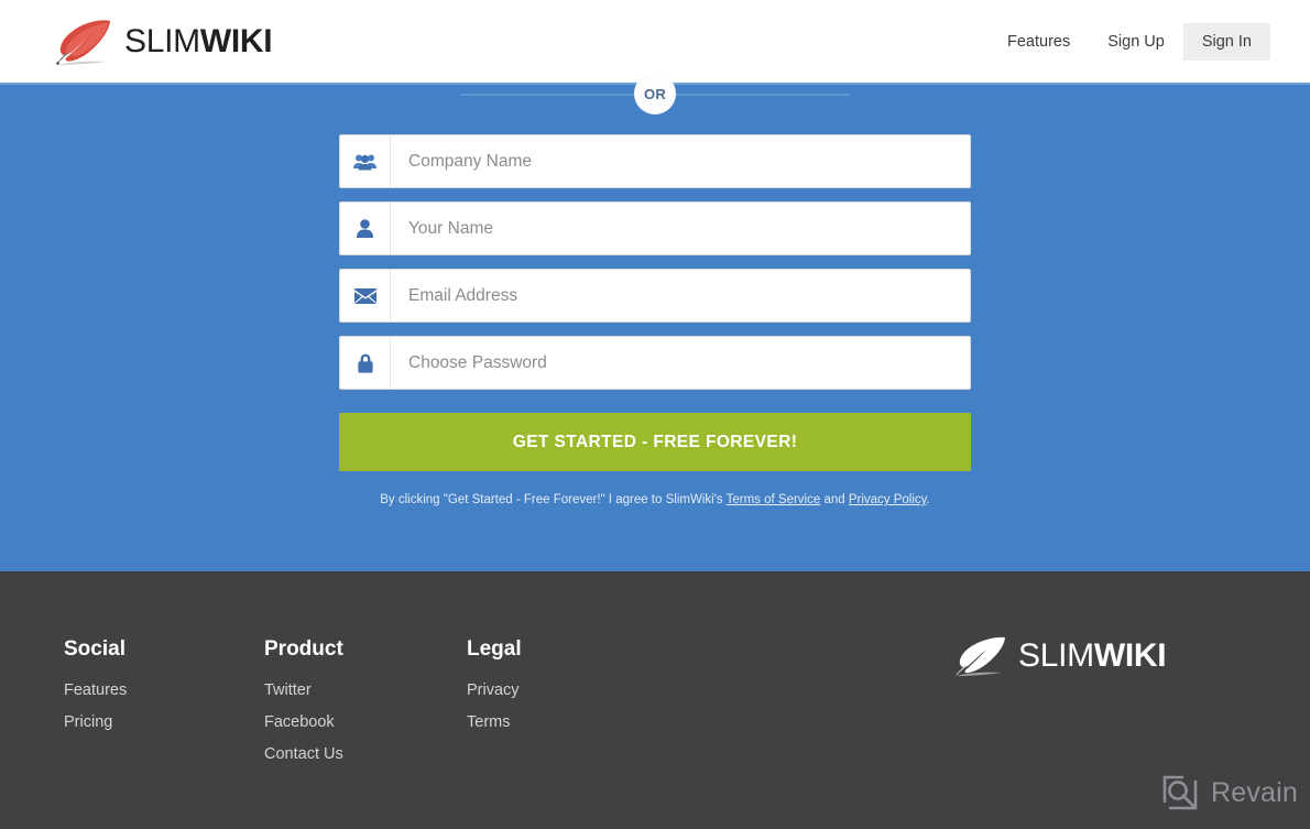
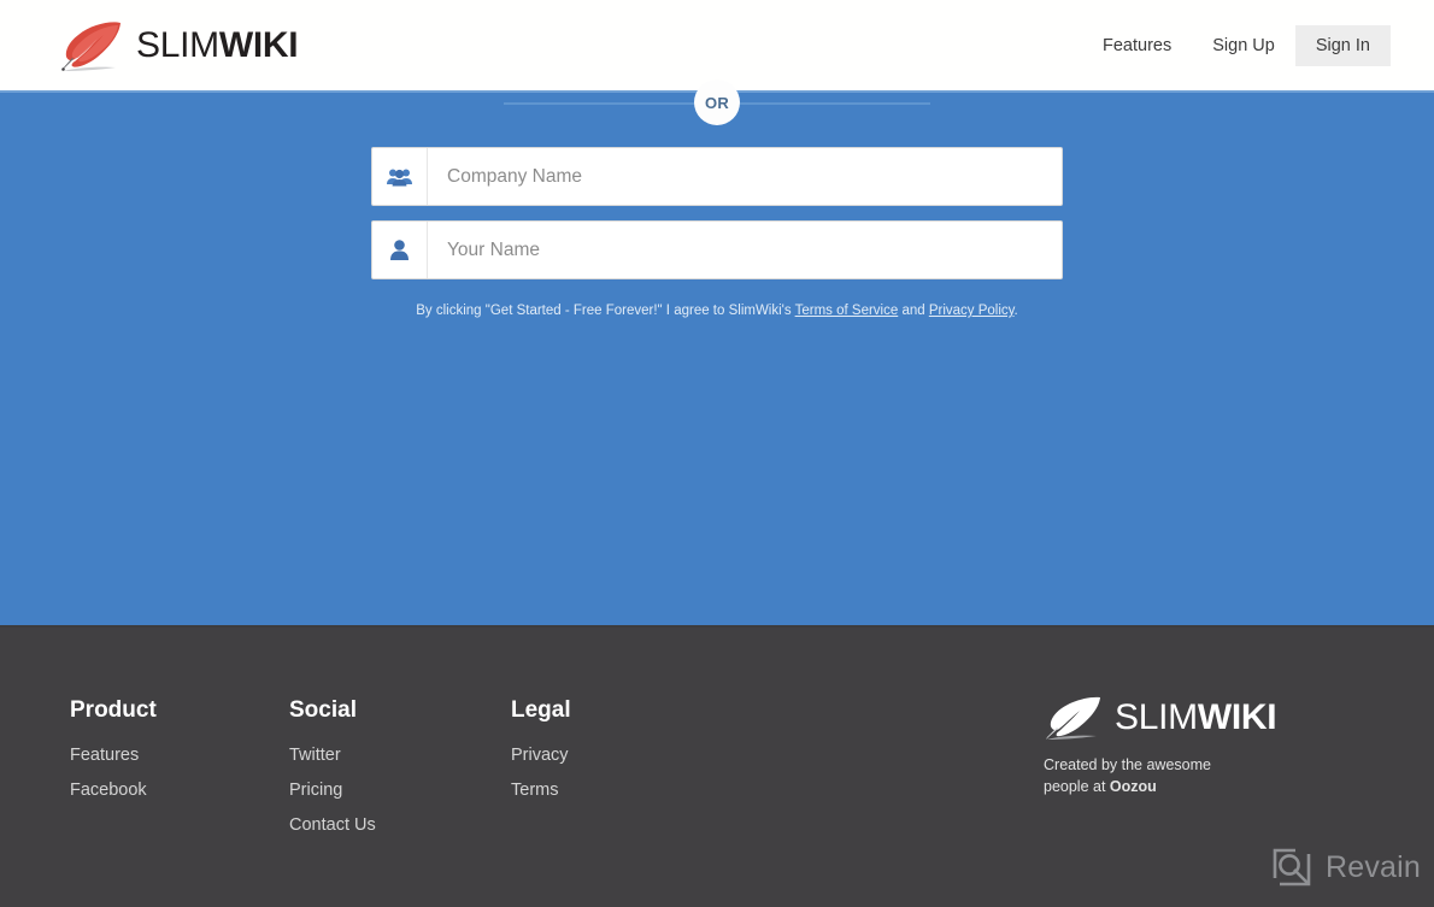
  SLIMWIKI
  Features
  Sign Up
  Sign In
  OR
  Company Name
  Your Name
- Email Address
- Choose Password
- GET STARTED - FREE FOREVER!
  By clicking "Get Started - Free Forever!" I agree to SlimWiki's Terms of Service and Privacy Policy.
- Social
+ Product
  Features
- Pricing
+ Facebook
- Product
+ Social
  Twitter
- Facebook
+ Pricing
  Contact Us
  Legal
  Privacy
  Terms
  SLIMWIKI
+ Created by the awesome
+ people at Oozou
  Revain
